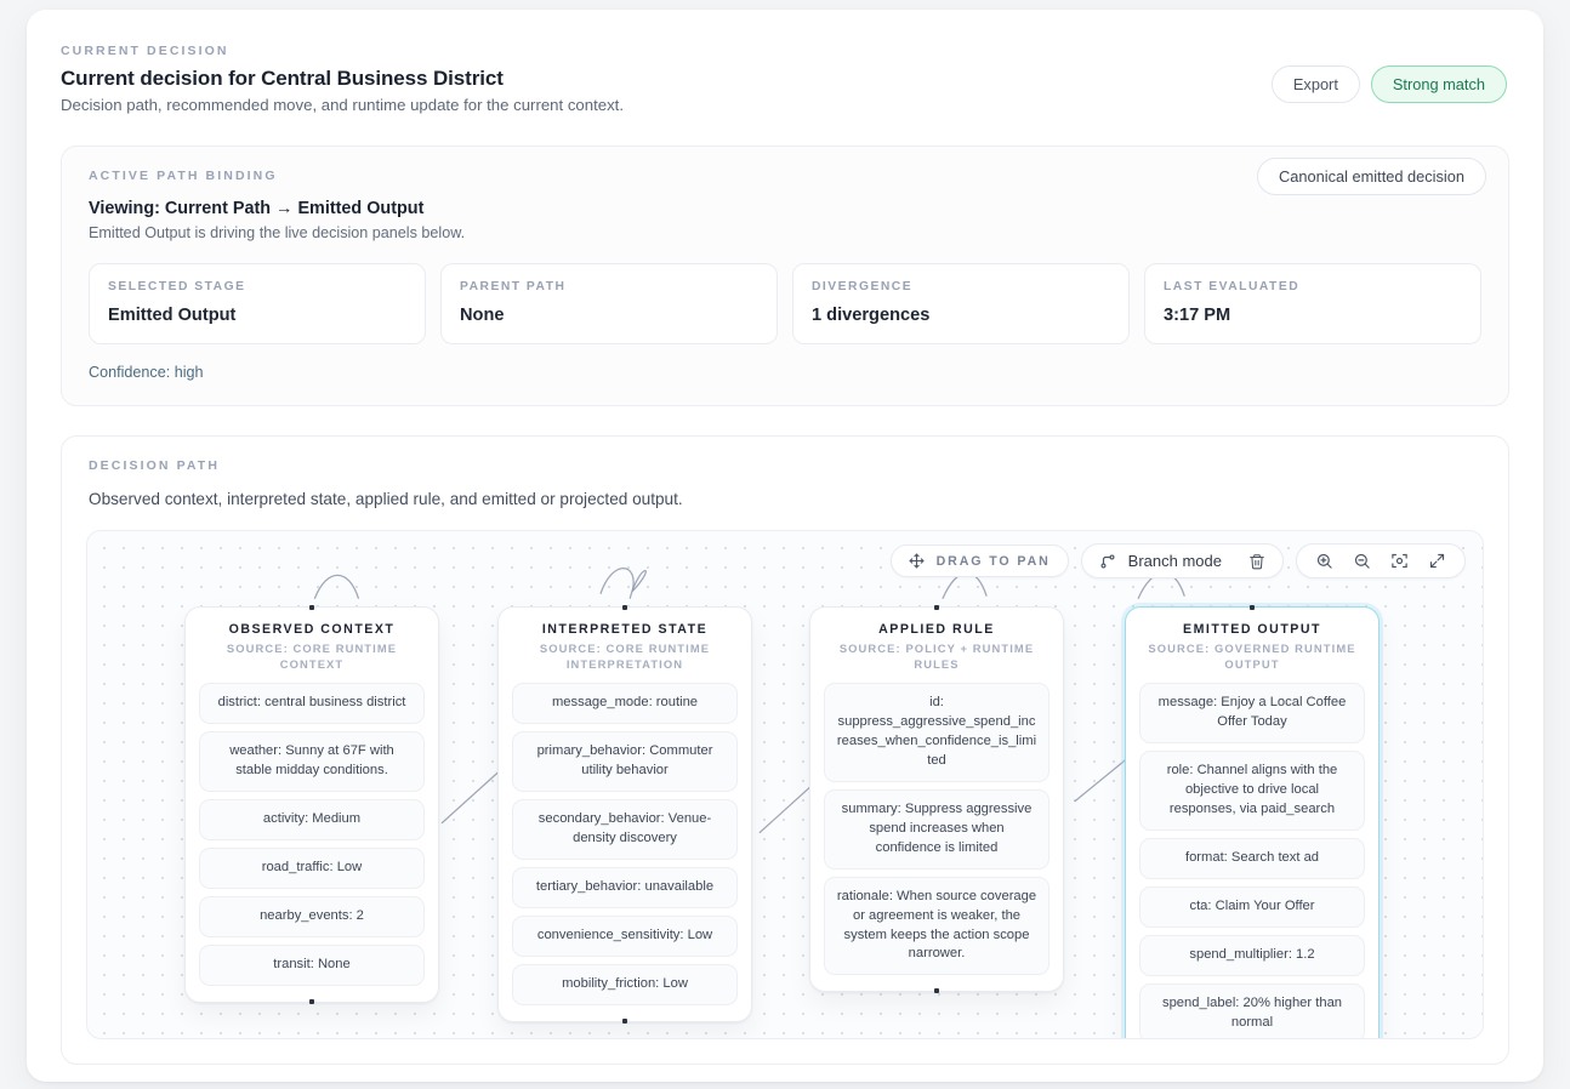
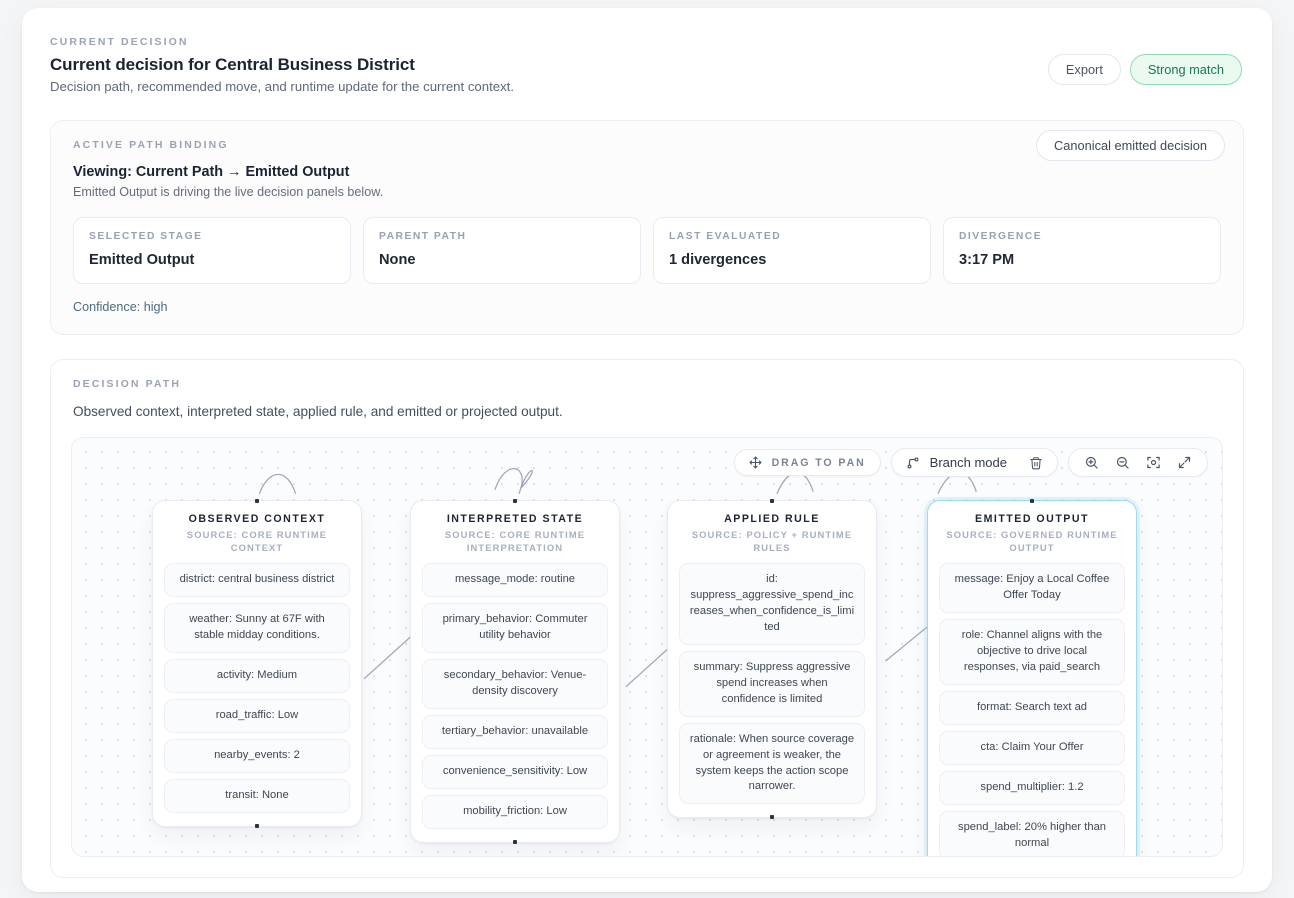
  CURRENT DECISION
  Current decision for Central Business District
  Decision path, recommended move, and runtime update for the current context.
  Export
  Strong match
  ACTIVE PATH BINDING
  Canonical emitted decision
  Viewing: Current Path → Emitted Output
  Emitted Output is driving the live decision panels below.
  SELECTED STAGE
  Emitted Output
  PARENT PATH
  None
- DIVERGENCE
+ LAST EVALUATED
  1 divergences
- LAST EVALUATED
+ DIVERGENCE
  3:17 PM
  Confidence: high
  DECISION PATH
  Observed context, interpreted state, applied rule, and emitted or projected output.
  DRAG TO PAN
  Branch mode
  OBSERVED CONTEXT
  SOURCE: CORE RUNTIME CONTEXT
  district: central business district
  weather: Sunny at 67F with stable midday conditions.
  activity: Medium
  road_traffic: Low
  nearby_events: 2
  transit: None
  INTERPRETED STATE
  SOURCE: CORE RUNTIME INTERPRETATION
  message_mode: routine
  primary_behavior: Commuter utility behavior
  secondary_behavior: Venue-density discovery
  tertiary_behavior: unavailable
  convenience_sensitivity: Low
  mobility_friction: Low
  APPLIED RULE
  SOURCE: POLICY + RUNTIME RULES
  id: suppress_aggressive_spend_increases_when_confidence_is_limited
  summary: Suppress aggressive spend increases when confidence is limited
  rationale: When source coverage or agreement is weaker, the system keeps the action scope narrower.
  EMITTED OUTPUT
  SOURCE: GOVERNED RUNTIME OUTPUT
  message: Enjoy a Local Coffee Offer Today
  role: Channel aligns with the objective to drive local responses, via paid_search
  format: Search text ad
  cta: Claim Your Offer
  spend_multiplier: 1.2
  spend_label: 20% higher than normal
